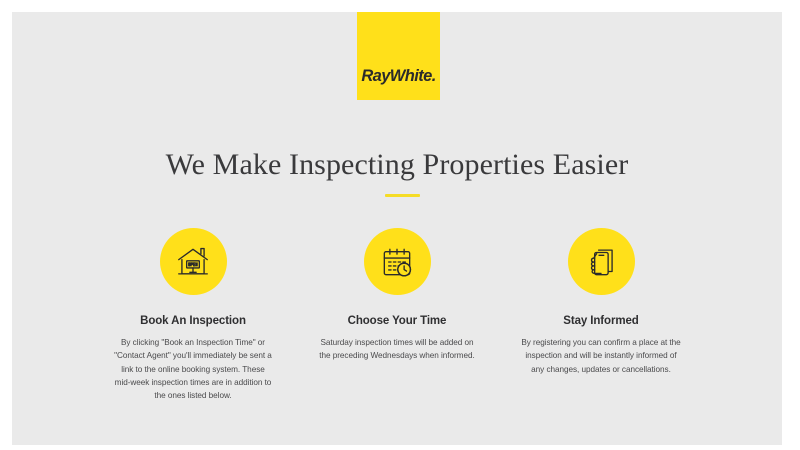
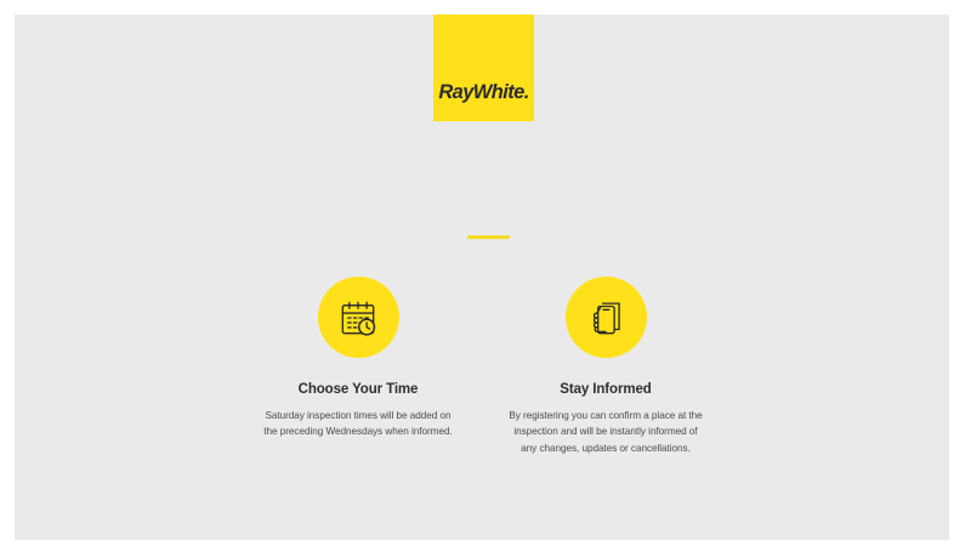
  RayWhite.
- We Make Inspecting Properties Easier
- Book An Inspection
- By clicking "Book an Inspection Time" or "Contact Agent" you'll immediately be sent a link to the online booking system. These mid-week inspection times are in addition to the ones listed below.
  Choose Your Time
  Saturday inspection times will be added on the preceding Wednesdays when informed.
  Stay Informed
  By registering you can confirm a place at the inspection and will be instantly informed of any changes, updates or cancellations.
